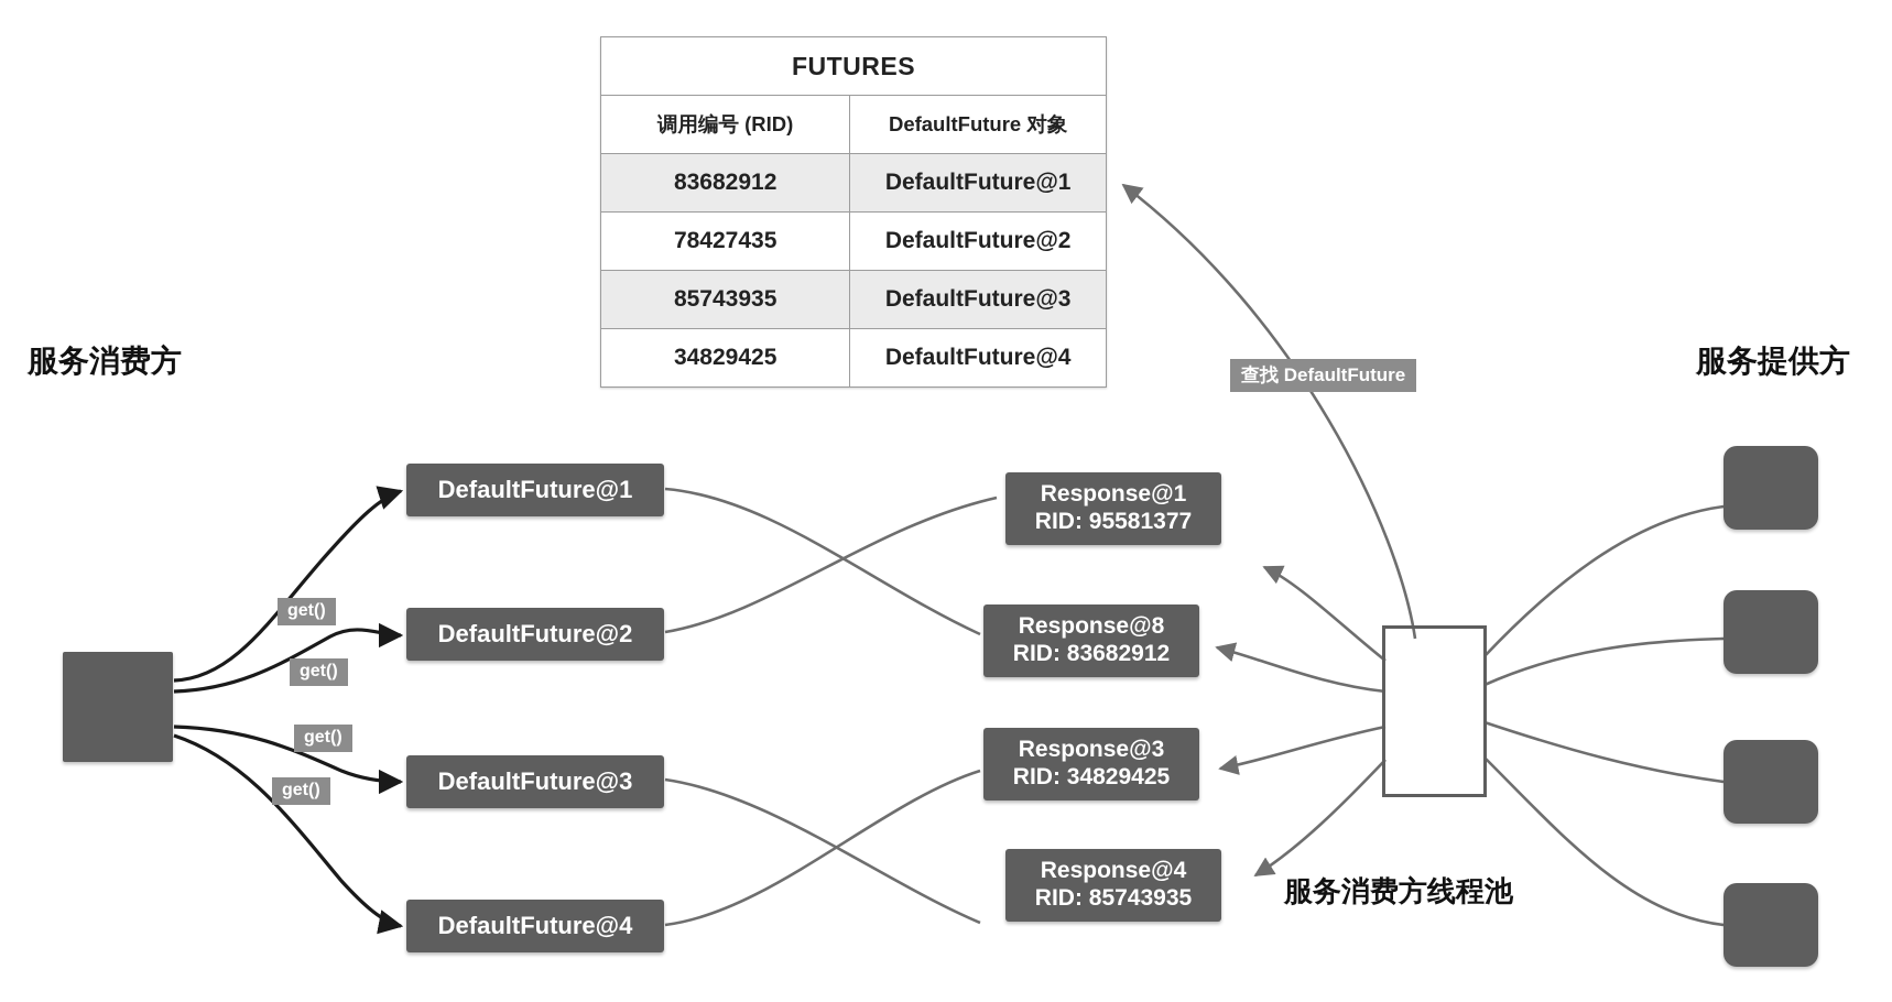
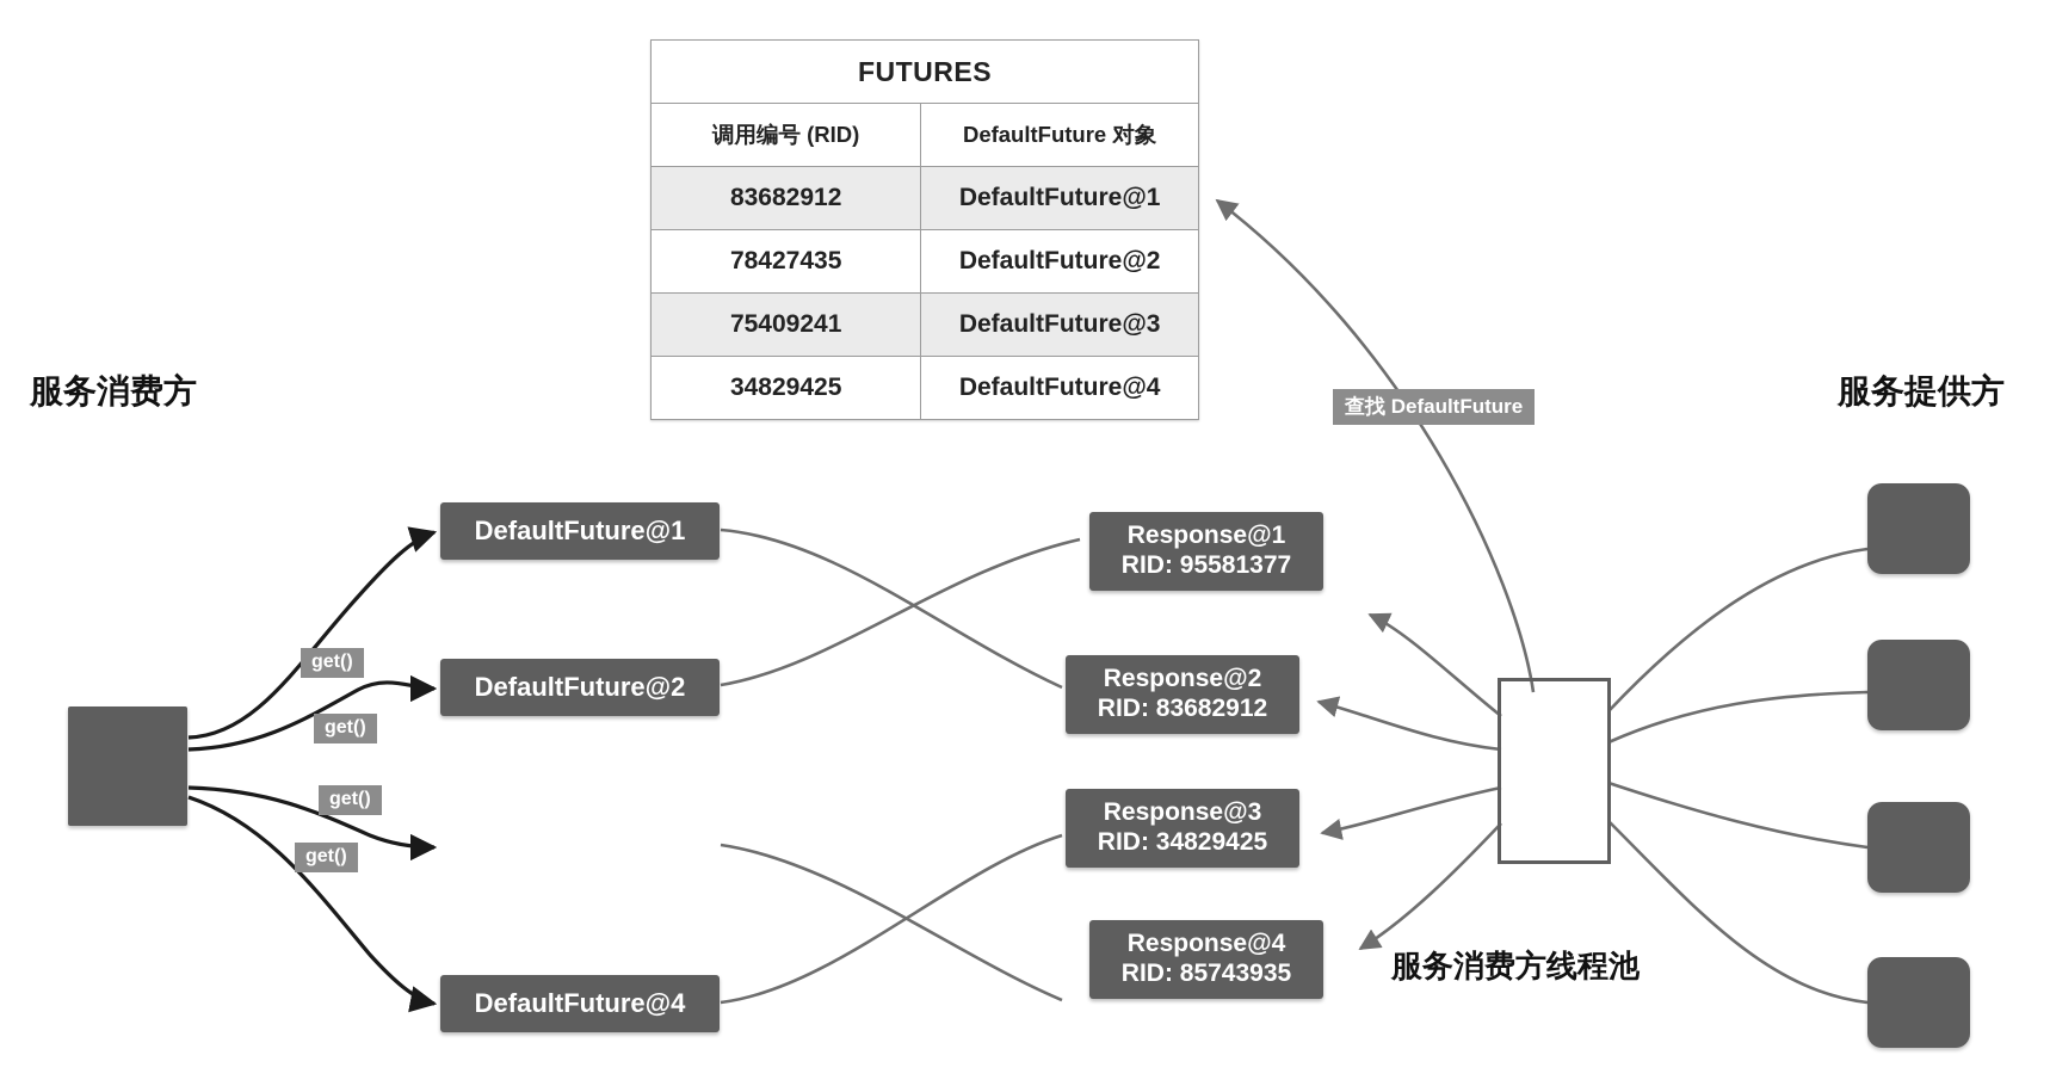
  FUTURES
  调用编号 (RID)	DefaultFuture 对象
  83682912	DefaultFuture@1
  78427435	DefaultFuture@2
- 85743935	DefaultFuture@3
+ 75409241	DefaultFuture@3
  34829425	DefaultFuture@4
  服务消费方
  服务提供方
  服务消费方线程池
  get()
  get()
  get()
  get()
  DefaultFuture@1
  DefaultFuture@2
- DefaultFuture@3
  DefaultFuture@4
  Response@1
  RID: 95581377
- Response@8
+ Response@2
  RID: 83682912
  Response@3
  RID: 34829425
  Response@4
  RID: 85743935
  查找 DefaultFuture
